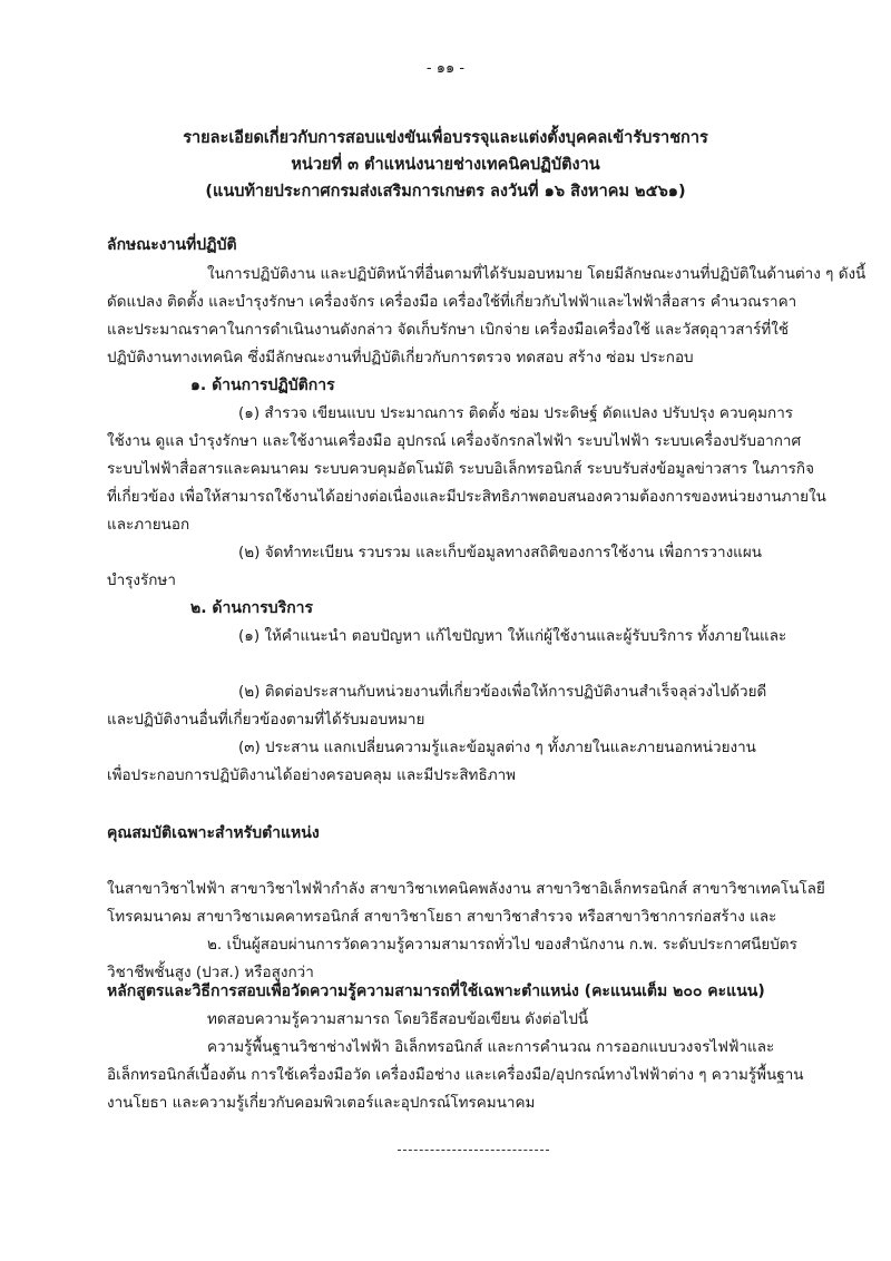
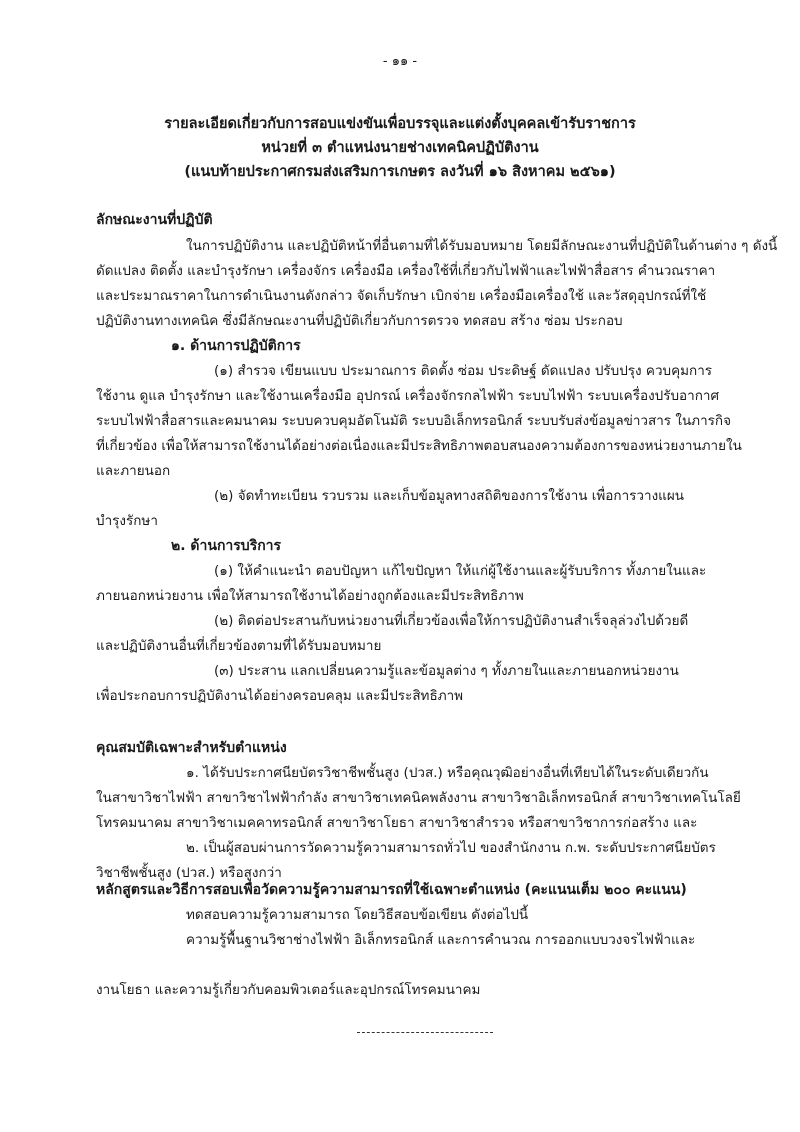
  - ๑๑ -
  รายละเอียดเกี่ยวกับการสอบแข่งขันเพื่อบรรจุและแต่งตั้งบุคคลเข้ารับราชการ
  หน่วยที่ ๓ ตำแหน่งนายช่างเทคนิคปฏิบัติงาน
  (แนบท้ายประกาศกรมส่งเสริมการเกษตร ลงวันที่ ๑๖ สิงหาคม ๒๕๖๑)
  ลักษณะงานที่ปฏิบัติ
  ในการปฏิบัติงาน และปฏิบัติหน้าที่อื่นตามที่ได้รับมอบหมาย โดยมีลักษณะงานที่ปฏิบัติในด้านต่าง ๆ ดังนี้
  ดัดแปลง ติดตั้ง และบำรุงรักษา เครื่องจักร เครื่องมือ เครื่องใช้ที่เกี่ยวกับไฟฟ้าและไฟฟ้าสื่อสาร คำนวณราคา
- และประมาณราคาในการดำเนินงานดังกล่าว จัดเก็บรักษา เบิกจ่าย เครื่องมือเครื่องใช้ และวัสดุอุาวสาร์ที่ใช้
+ และประมาณราคาในการดำเนินงานดังกล่าว จัดเก็บรักษา เบิกจ่าย เครื่องมือเครื่องใช้ และวัสดุอุปกรณ์ที่ใช้
  ปฏิบัติงานทางเทคนิค ซึ่งมีลักษณะงานที่ปฏิบัติเกี่ยวกับการตรวจ ทดสอบ สร้าง ซ่อม ประกอบ
  ๑. ด้านการปฏิบัติการ
  (๑) สำรวจ เขียนแบบ ประมาณการ ติดตั้ง ซ่อม ประดิษฐ์ ดัดแปลง ปรับปรุง ควบคุมการ
  ใช้งาน ดูแล บำรุงรักษา และใช้งานเครื่องมือ อุปกรณ์ เครื่องจักรกลไฟฟ้า ระบบไฟฟ้า ระบบเครื่องปรับอากาศ
  ระบบไฟฟ้าสื่อสารและคมนาคม ระบบควบคุมอัตโนมัติ ระบบอิเล็กทรอนิกส์ ระบบรับส่งข้อมูลข่าวสาร ในภารกิจ
  ที่เกี่ยวข้อง เพื่อให้สามารถใช้งานได้อย่างต่อเนื่องและมีประสิทธิภาพตอบสนองความต้องการของหน่วยงานภายใน
  และภายนอก
  (๒) จัดทำทะเบียน รวบรวม และเก็บข้อมูลทางสถิติของการใช้งาน เพื่อการวางแผน
  บำรุงรักษา
  ๒. ด้านการบริการ
  (๑) ให้คำแนะนำ ตอบปัญหา แก้ไขปัญหา ให้แก่ผู้ใช้งานและผู้รับบริการ ทั้งภายในและ
+ ภายนอกหน่วยงาน เพื่อให้สามารถใช้งานได้อย่างถูกต้องและมีประสิทธิภาพ
  (๒) ติดต่อประสานกับหน่วยงานที่เกี่ยวข้องเพื่อให้การปฏิบัติงานสำเร็จลุล่วงไปด้วยดี
  และปฏิบัติงานอื่นที่เกี่ยวข้องตามที่ได้รับมอบหมาย
  (๓) ประสาน แลกเปลี่ยนความรู้และข้อมูลต่าง ๆ ทั้งภายในและภายนอกหน่วยงาน
  เพื่อประกอบการปฏิบัติงานได้อย่างครอบคลุม และมีประสิทธิภาพ
  คุณสมบัติเฉพาะสำหรับตำแหน่ง
+ ๑. ได้รับประกาศนียบัตรวิชาชีพชั้นสูง (ปวส.) หรือคุณวุฒิอย่างอื่นที่เทียบได้ในระดับเดียวกัน
  ในสาขาวิชาไฟฟ้า สาขาวิชาไฟฟ้ากำลัง สาขาวิชาเทคนิคพลังงาน สาขาวิชาอิเล็กทรอนิกส์ สาขาวิชาเทคโนโลยี
  โทรคมนาคม สาขาวิชาเมคคาทรอนิกส์ สาขาวิชาโยธา สาขาวิชาสำรวจ หรือสาขาวิชาการก่อสร้าง และ
  ๒. เป็นผู้สอบผ่านการวัดความรู้ความสามารถทั่วไป ของสำนักงาน ก.พ. ระดับประกาศนียบัตร
  วิชาชีพชั้นสูง (ปวส.) หรือสูงกว่า
  หลักสูตรและวิธีการสอบเพื่อวัดความรู้ความสามารถที่ใช้เฉพาะตำแหน่ง (คะแนนเต็ม ๒๐๐ คะแนน)
  ทดสอบความรู้ความสามารถ โดยวิธีสอบข้อเขียน ดังต่อไปนี้
  ความรู้พื้นฐานวิชาช่างไฟฟ้า อิเล็กทรอนิกส์ และการคำนวณ การออกแบบวงจรไฟฟ้าและ
- อิเล็กทรอนิกส์เบื้องต้น การใช้เครื่องมือวัด เครื่องมือช่าง และเครื่องมือ/อุปกรณ์ทางไฟฟ้าต่าง ๆ ความรู้พื้นฐาน
  งานโยธา และความรู้เกี่ยวกับคอมพิวเตอร์และอุปกรณ์โทรคมนาคม
